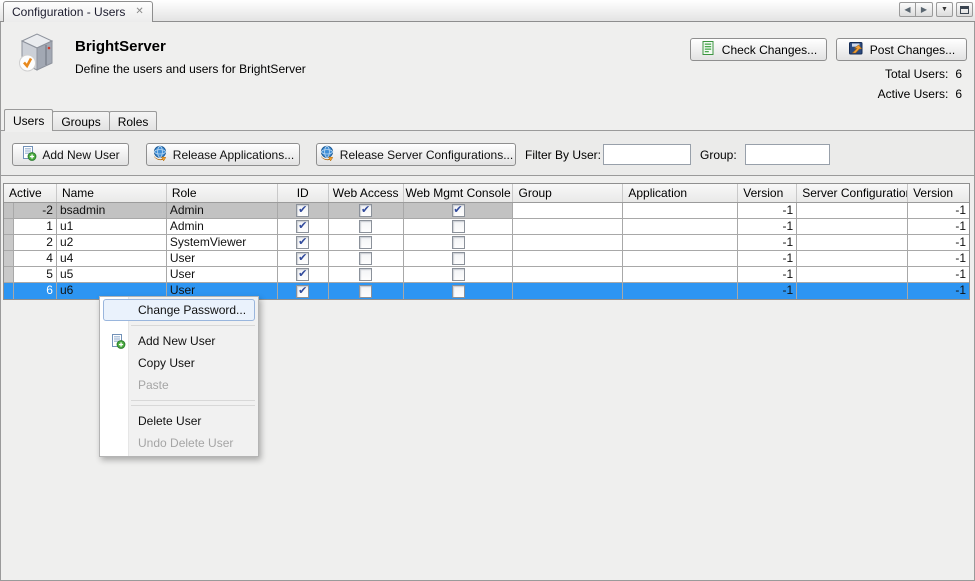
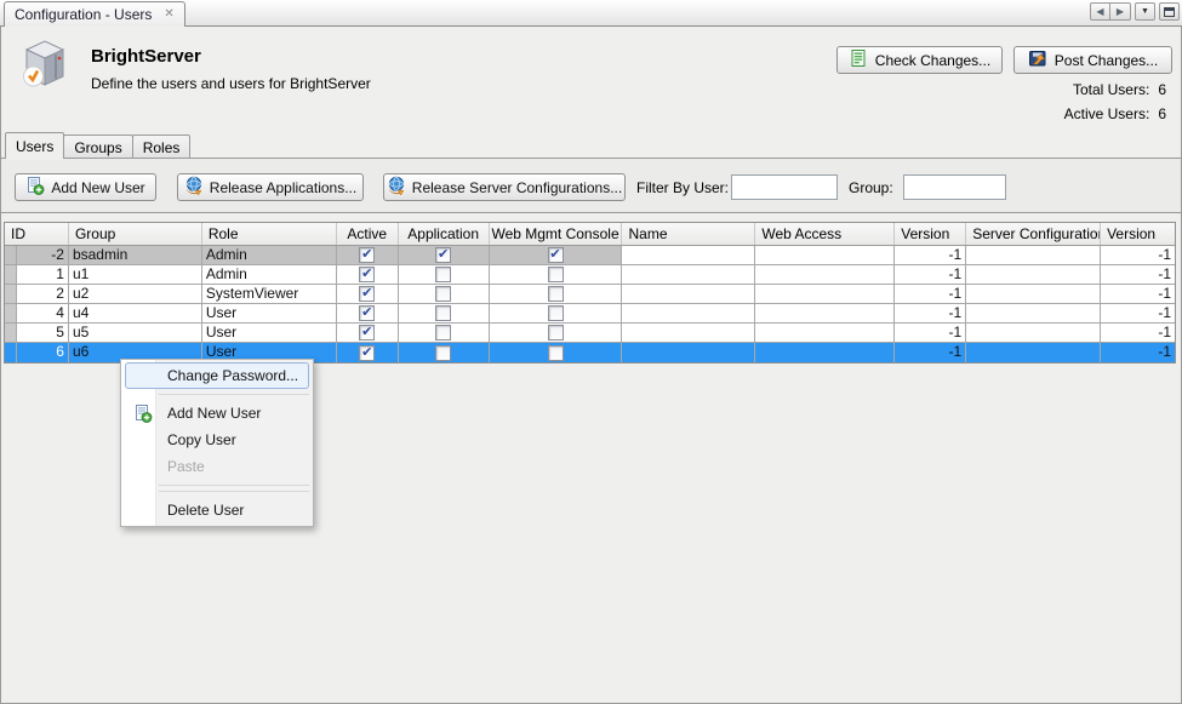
  Configuration - Users
  ✕
  ◀
  ▶
  BrightServer
  Define the users and users for BrightServer
  Check Changes...
  Post Changes...
  Total Users: 6
  Active Users: 6
  Users
  Groups
  Roles
  Add New User
  Release Applications...
  Release Server Configurations...
  Filter By User:
  Group:
- Active
+ ID
- Name
+ Group
  Role
- ID
+ Active
- Web Access
+ Application
  Web Mgmt Console
- Group
+ Name
- Application
+ Web Access
  Version
  Server Configuratio
  Version
  -2
  bsadmin
  Admin
  ✔
  ✔
  ✔
  -1
  -1
  1
  u1
  Admin
  ✔
  -1
  -1
  2
  u2
  SystemViewer
  ✔
  -1
  -1
  4
  u4
  User
  ✔
  -1
  -1
  5
  u5
  User
  ✔
  -1
  -1
  6
  u6
  User
  ✔
  -1
  -1
  Change Password...
  Add New User
  Copy User
  Paste
  Delete User
- Undo Delete User
